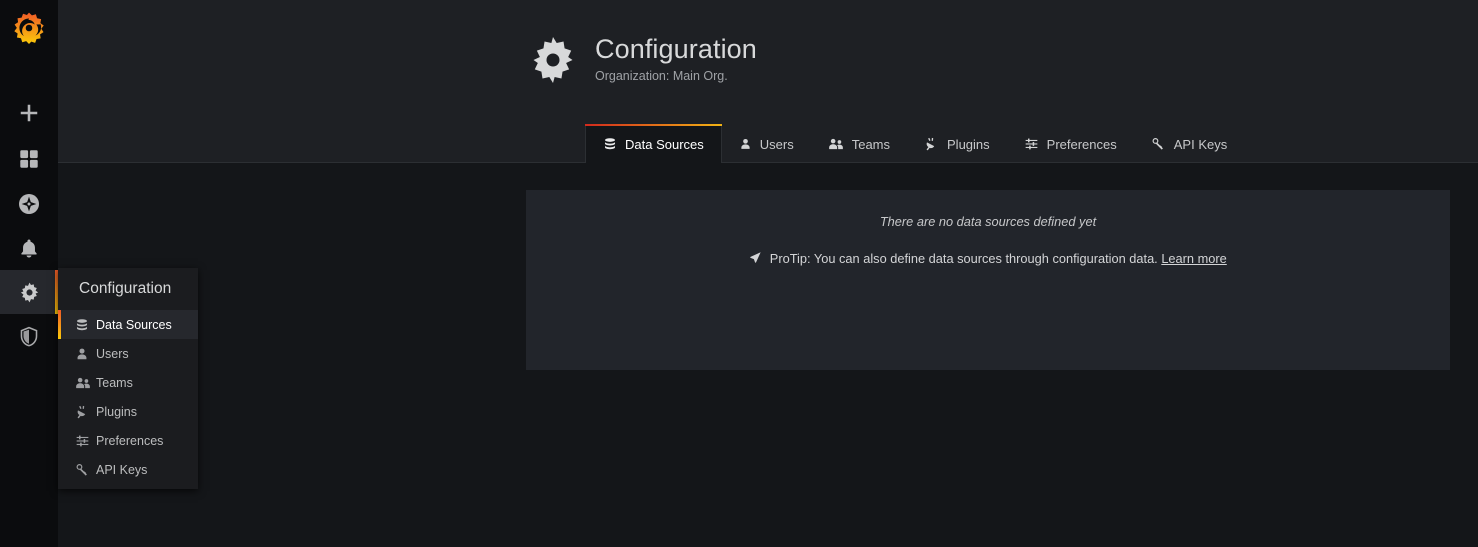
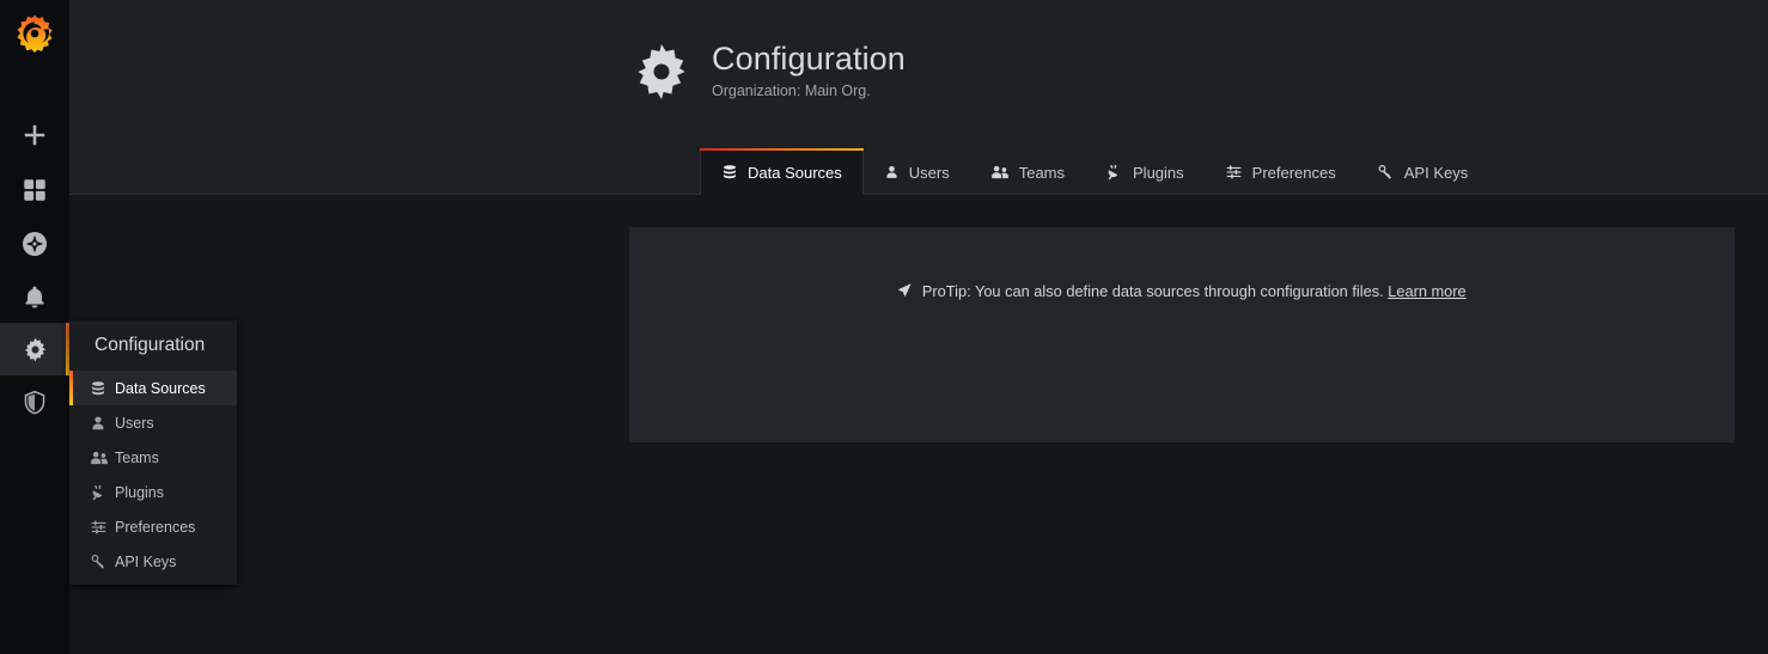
  Configuration
  Data Sources
  Users
  Teams
  Plugins
  Preferences
  API Keys
  Configuration
  Organization: Main Org.
  Data Sources
  Users
  Teams
  Plugins
  Preferences
  API Keys
- There are no data sources defined yet
- ProTip: You can also define data sources through configuration data. Learn more
+ ProTip: You can also define data sources through configuration files. Learn more
